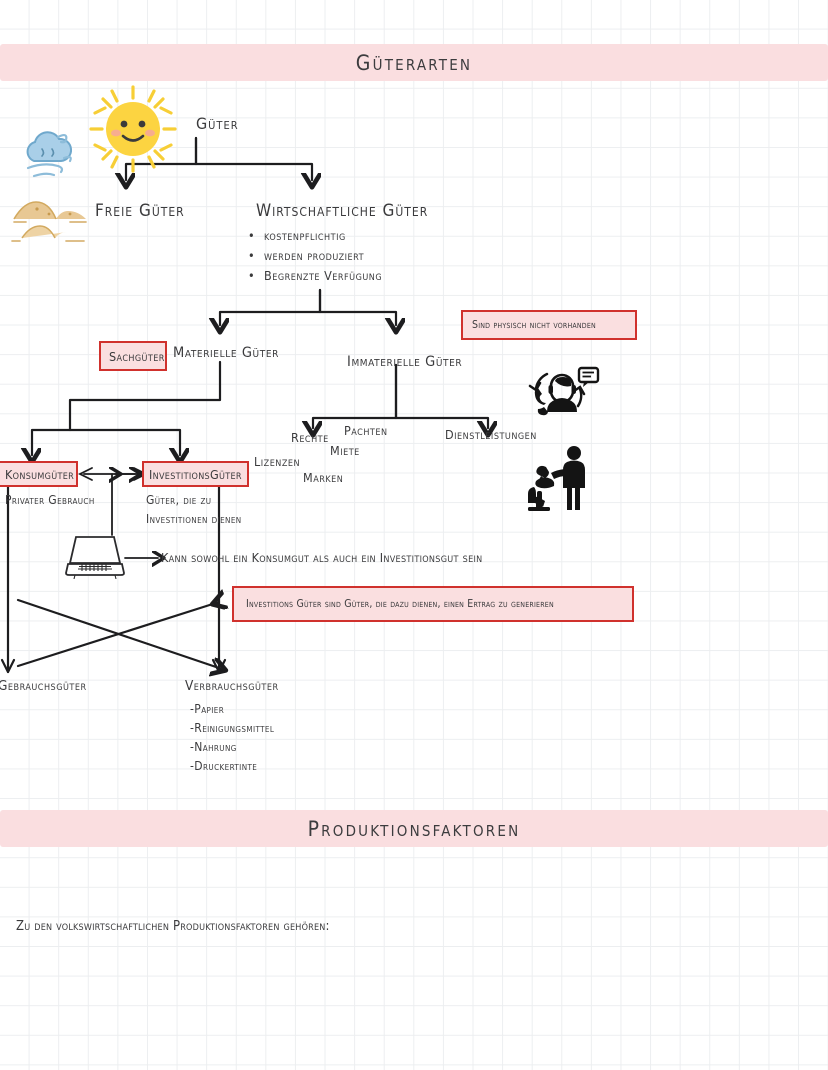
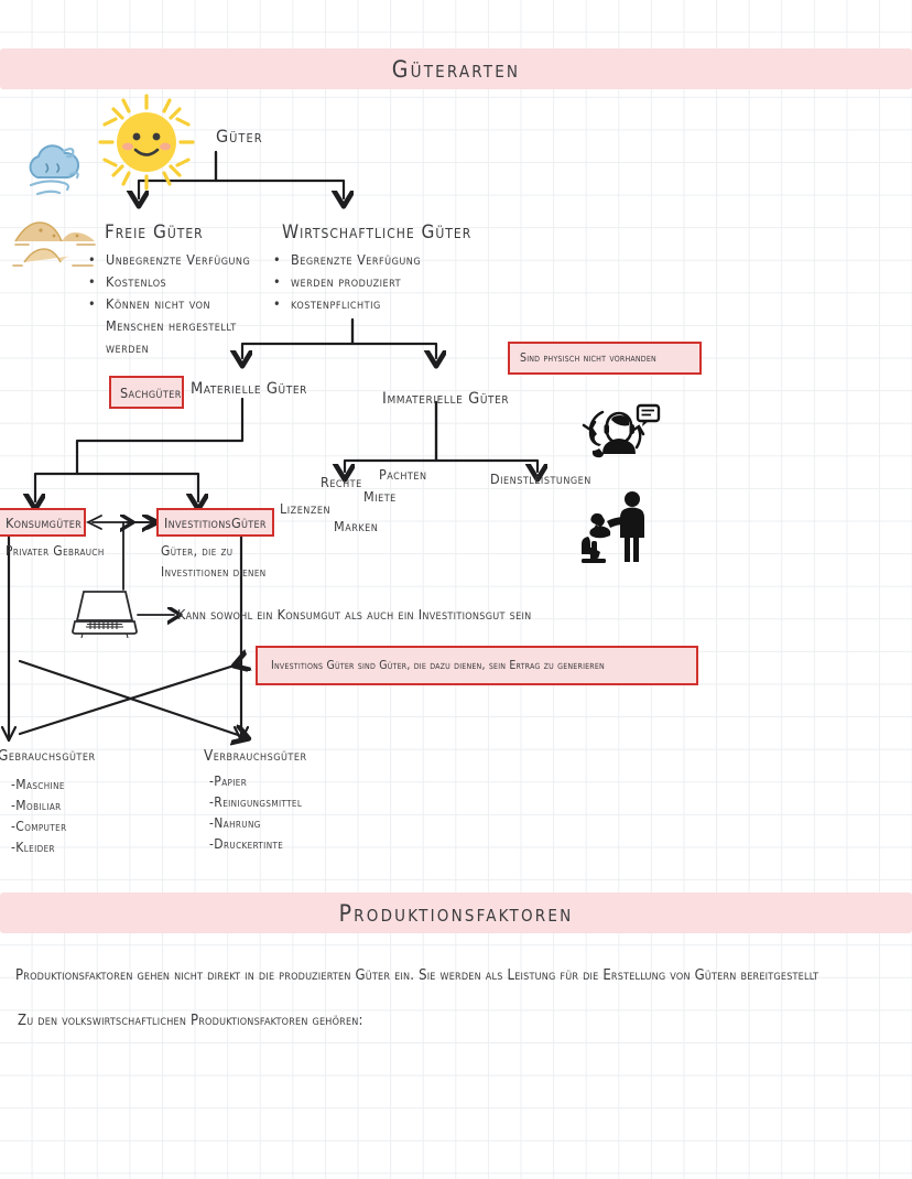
  Güterarten
  Güter
  Freie Güter
+ • Unbegrenzte Verfügung
+ • Kostenlos
+ • Können nicht von
+ Menschen hergestellt
+ werden
  Wirtschaftliche Güter
- • kostenpflichtig
+ • Begrenzte Verfügung
  • werden produziert
- • Begrenzte Verfügung
+ • kostenpflichtig
  Sachgüter
  Materielle Güter
  Immaterielle Güter
  Sind physisch nicht vorhanden
  Rechte
  Pachten
  Miete
  Lizenzen
  Marken
  Dienstleistungen
  Konsumgüter
  Privater Gebrauch
  InvestitionsGüter
  Güter, die zu
  Investitionen dienen
  Kann sowohl ein Konsumgut als auch ein Investitionsgut sein
- Investitions Güter sind Güter, die dazu dienen, einen Ertrag zu generieren
+ Investitions Güter sind Güter, die dazu dienen, sein Ertrag zu generieren
  Gebrauchsgüter
+ -Maschine
+ -Mobiliar
+ -Computer
+ -Kleider
  Verbrauchsgüter
  -Papier
  -Reinigungsmittel
  -Nahrung
  -Druckertinte
  Produktionsfaktoren
+ Produktionsfaktoren gehen nicht direkt in die produzierten Güter ein. Sie werden als Leistung für die Erstellung von Gütern bereitgestellt
  Zu den volkswirtschaftlichen Produktionsfaktoren gehören:
